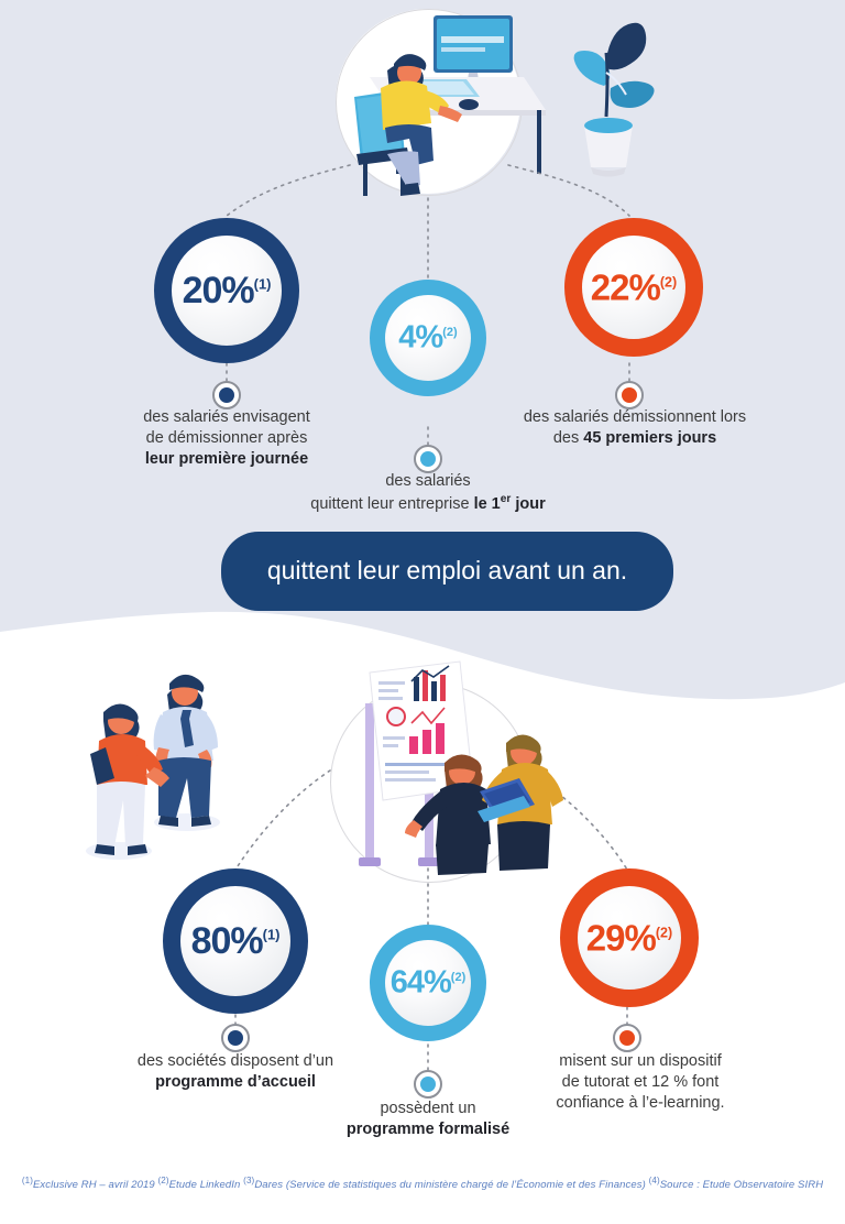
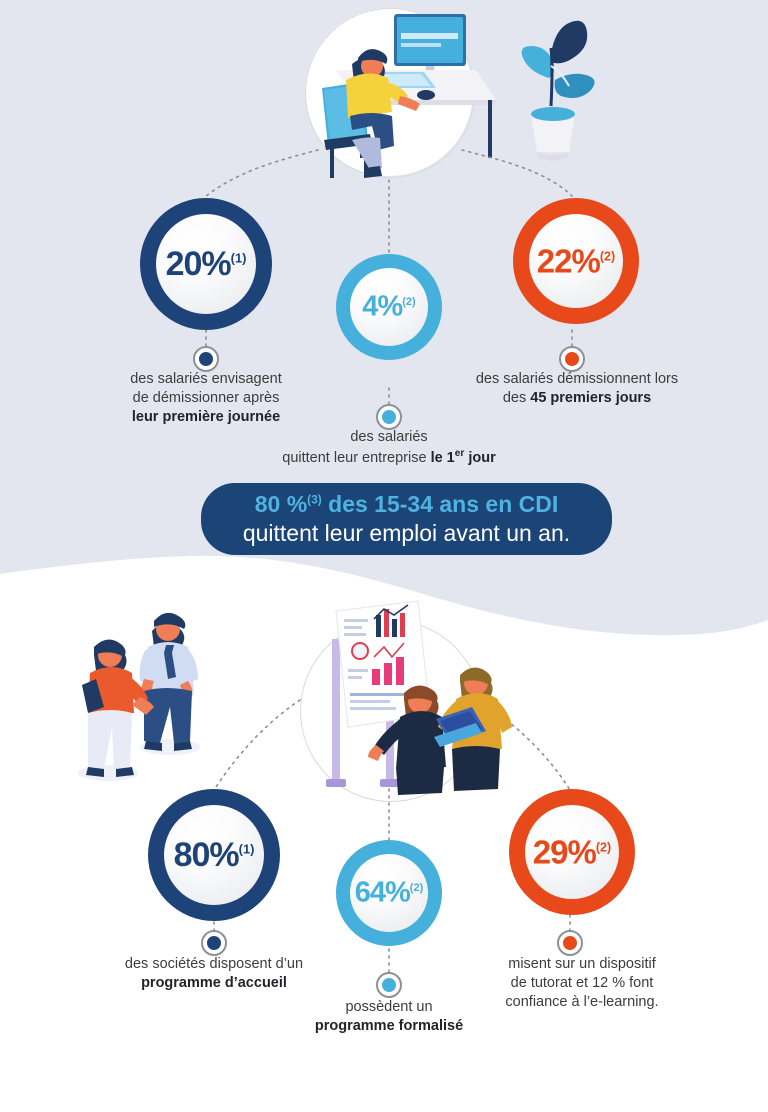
  20%(1)
  des salariés envisagent
  de démissionner après
  leur première journée
  4%(2)
  des salariés
  quittent leur entreprise le 1er jour
  22%(2)
  des salariés démissionnent lors
  des 45 premiers jours
+ 80 %(3) des 15-34 ans en CDI
  quittent leur emploi avant un an.
  80%(1)
  des sociétés disposent d’un
  programme d’accueil
  64%(2)
  possèdent un
  programme formalisé
  29%(2)
  misent sur un dispositif
  de tutorat et 12 % font
  confiance à l’e-learning.
- (1)Exclusive RH – avril 2019 (2)Etude LinkedIn (3)Dares (Service de statistiques du ministère chargé de l’Économie et des Finances) (4)Source : Etude Observatoire SIRH
